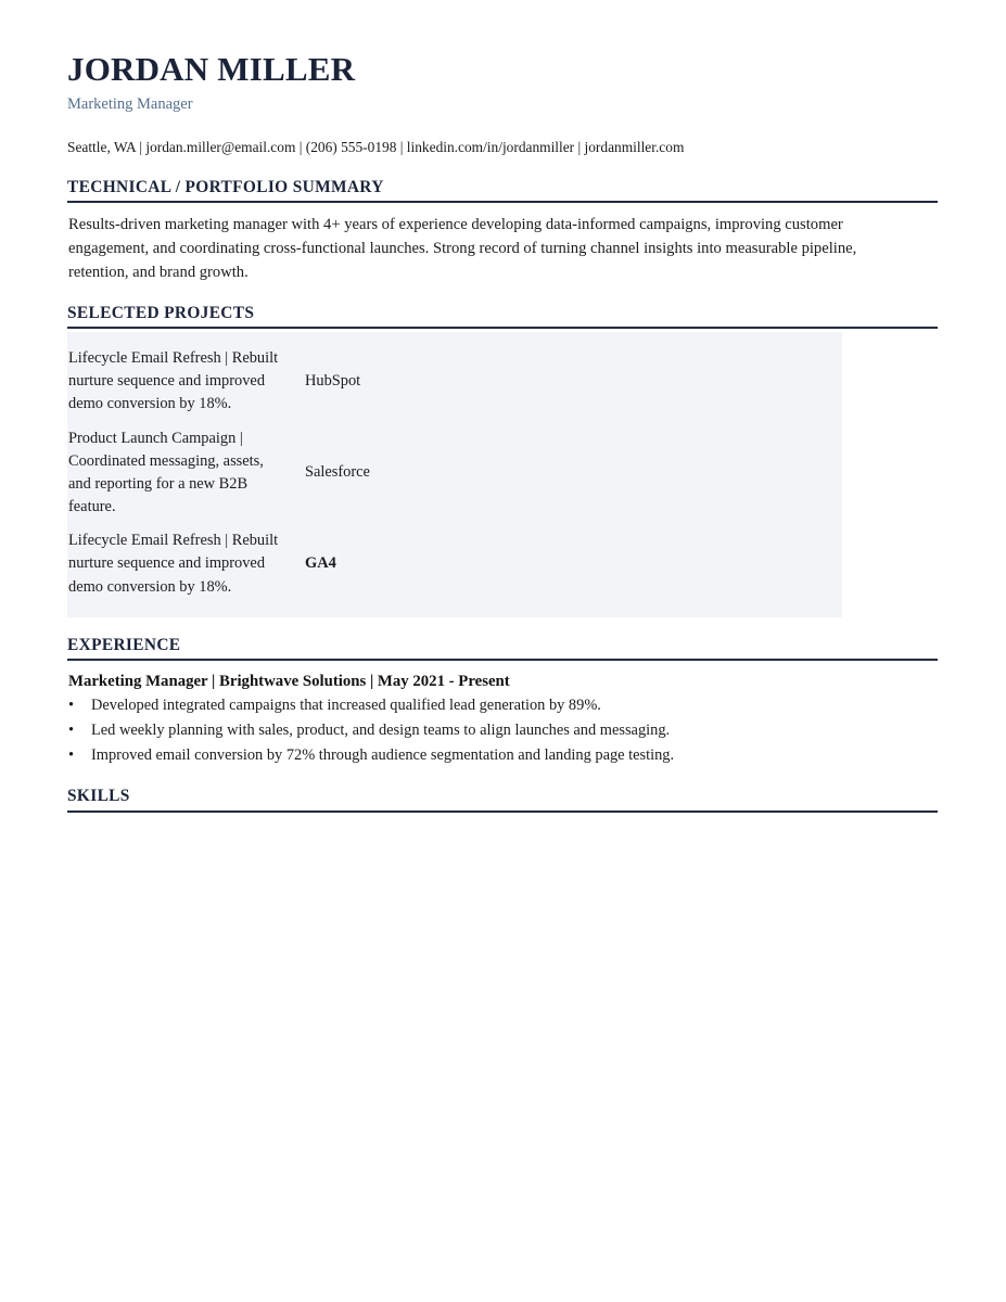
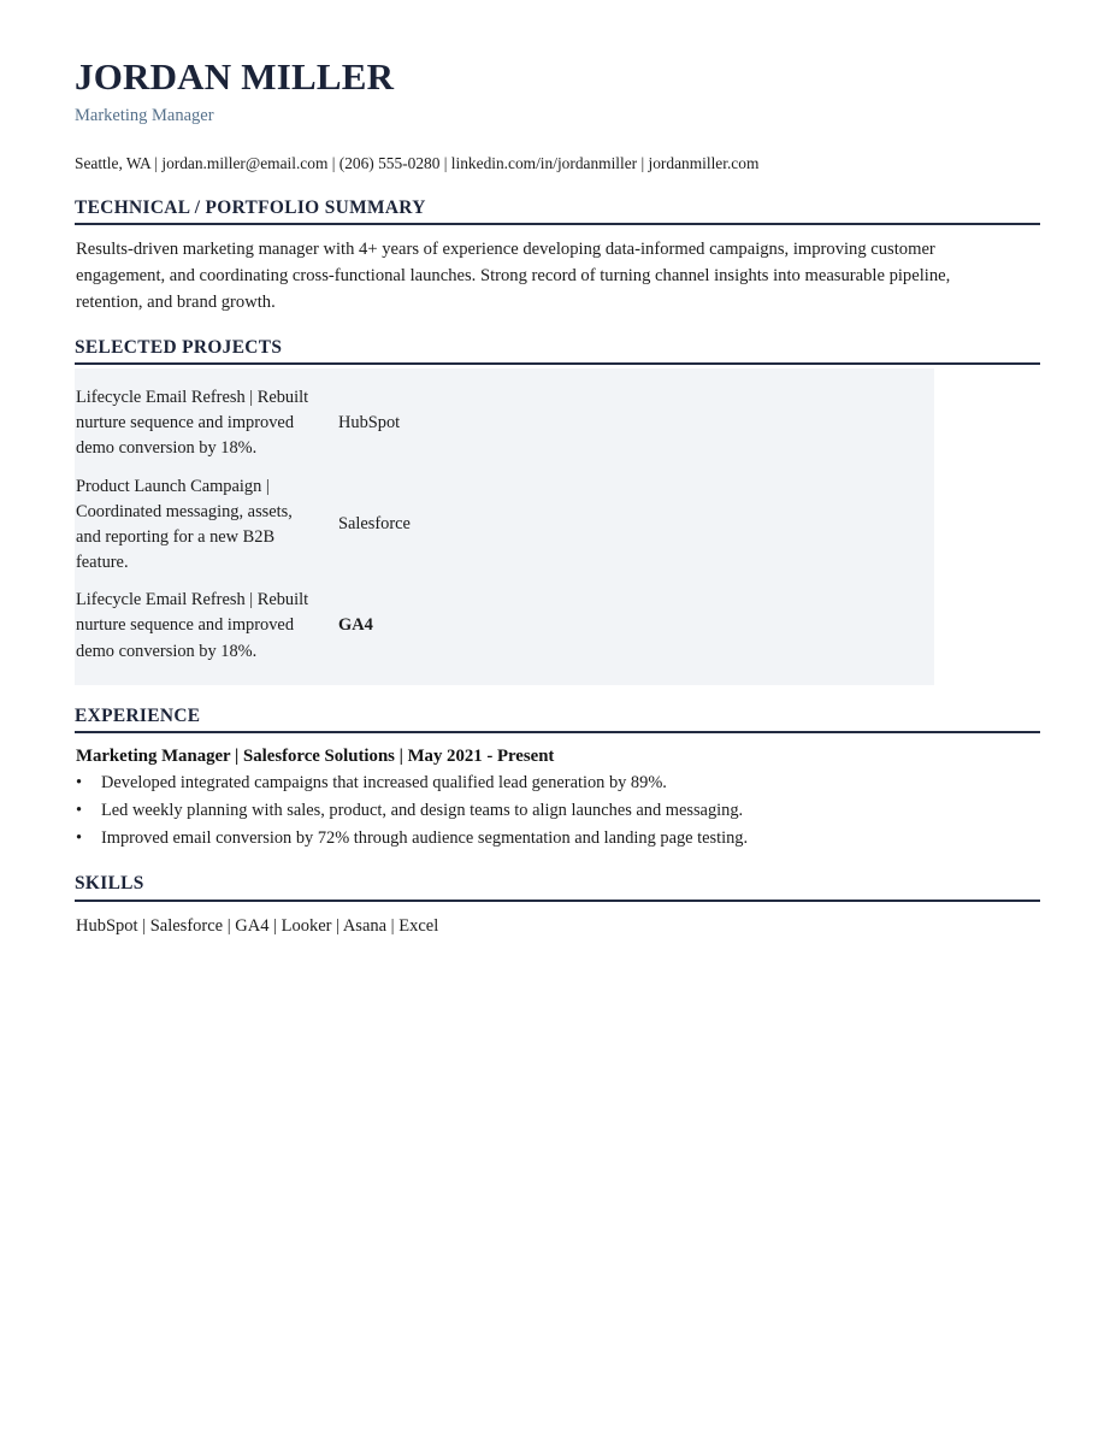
  JORDAN MILLER
  Marketing Manager
- Seattle, WA | jordan.miller@email.com | (206) 555-0198 | linkedin.com/in/jordanmiller | jordanmiller.com
+ Seattle, WA | jordan.miller@email.com | (206) 555-0280 | linkedin.com/in/jordanmiller | jordanmiller.com
  TECHNICAL / PORTFOLIO SUMMARY
  Results-driven marketing manager with 4+ years of experience developing data-informed campaigns, improving customer engagement, and coordinating cross-functional launches. Strong record of turning channel insights into measurable pipeline, retention, and brand growth.
  SELECTED PROJECTS
  Lifecycle Email Refresh | Rebuilt nurture sequence and improved demo conversion by 18%.	HubSpot
  Product Launch Campaign | Coordinated messaging, assets, and reporting for a new B2B feature.	Salesforce
  Lifecycle Email Refresh | Rebuilt nurture sequence and improved demo conversion by 18%.	GA4
  EXPERIENCE
- Marketing Manager | Brightwave Solutions | May 2021 - Present
+ Marketing Manager | Salesforce Solutions | May 2021 - Present
  •
  Developed integrated campaigns that increased qualified lead generation by 89%.
  •
  Led weekly planning with sales, product, and design teams to align launches and messaging.
  •
  Improved email conversion by 72% through audience segmentation and landing page testing.
  SKILLS
+ HubSpot | Salesforce | GA4 | Looker | Asana | Excel
